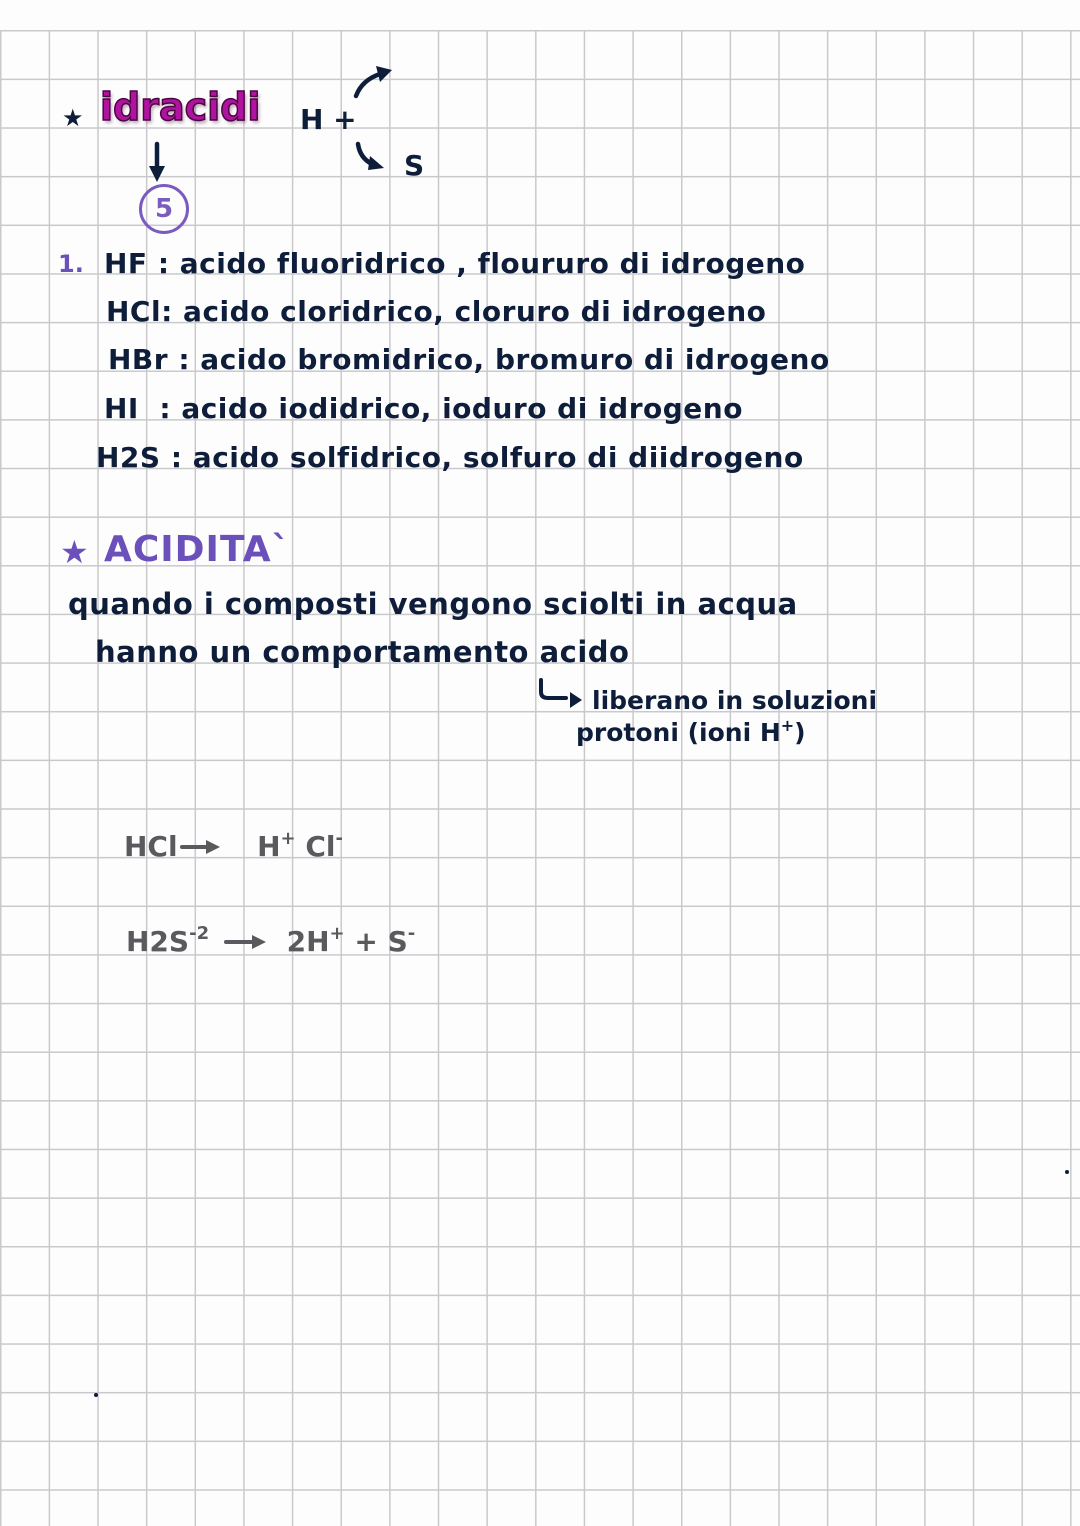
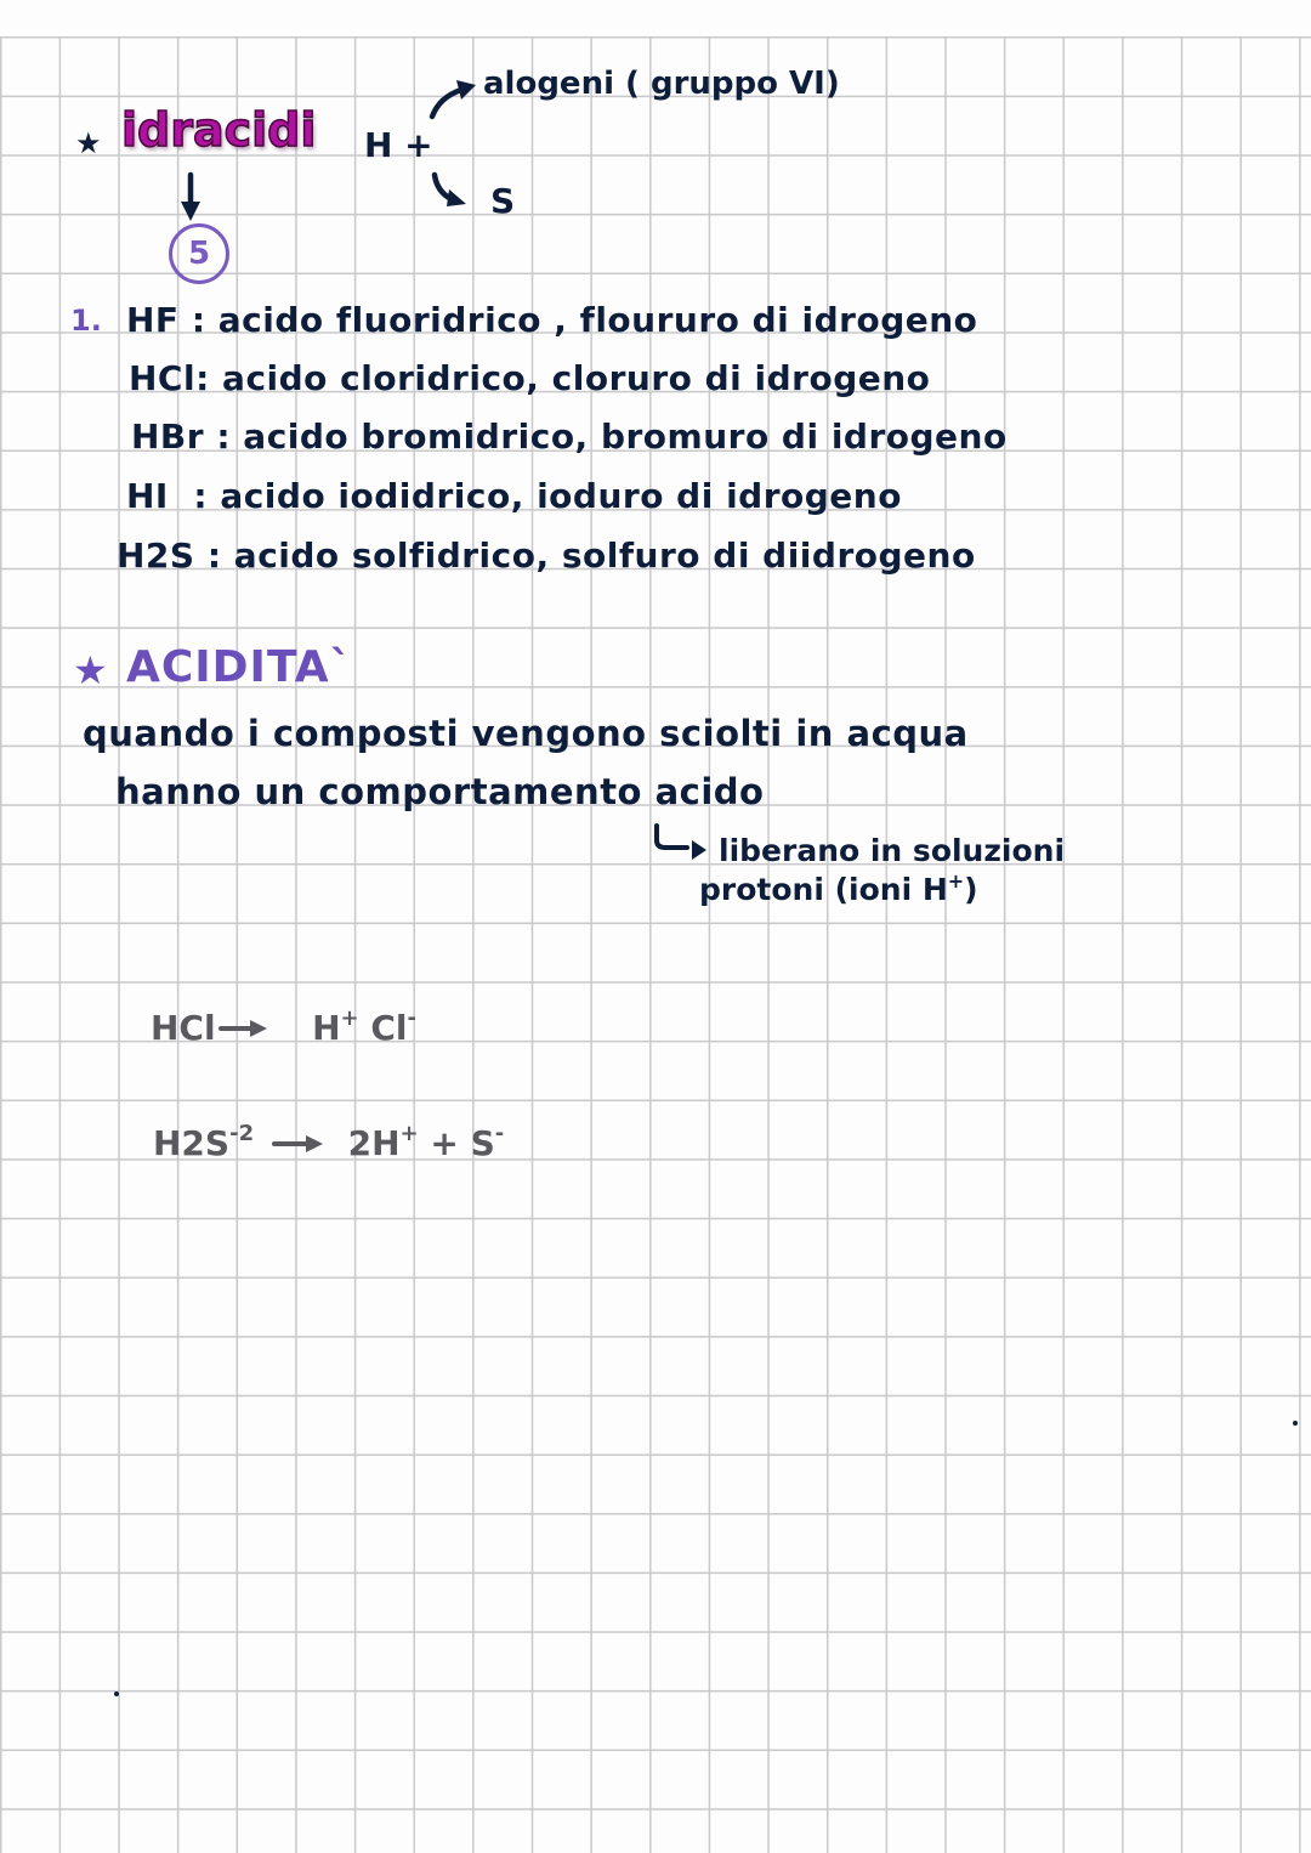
  ★
  idracidi
  H +
+ alogeni ( gruppo VI)
  S
  5
  1.
  HF : acido fluoridrico , floururo di idrogeno
  HCl: acido cloridrico, cloruro di idrogeno
  HBr : acido bromidrico, bromuro di idrogeno
  HI : acido iodidrico, ioduro di idrogeno
  H2S : acido solfidrico, solfuro di diidrogeno
  ★
  ACIDITA`
  quando i composti vengono sciolti in acqua
  hanno un comportamento acido
  liberano in soluzioni
  protoni (ioni H+)
  HCl H+ Cl-
  H2S-2 2H+ + S-
